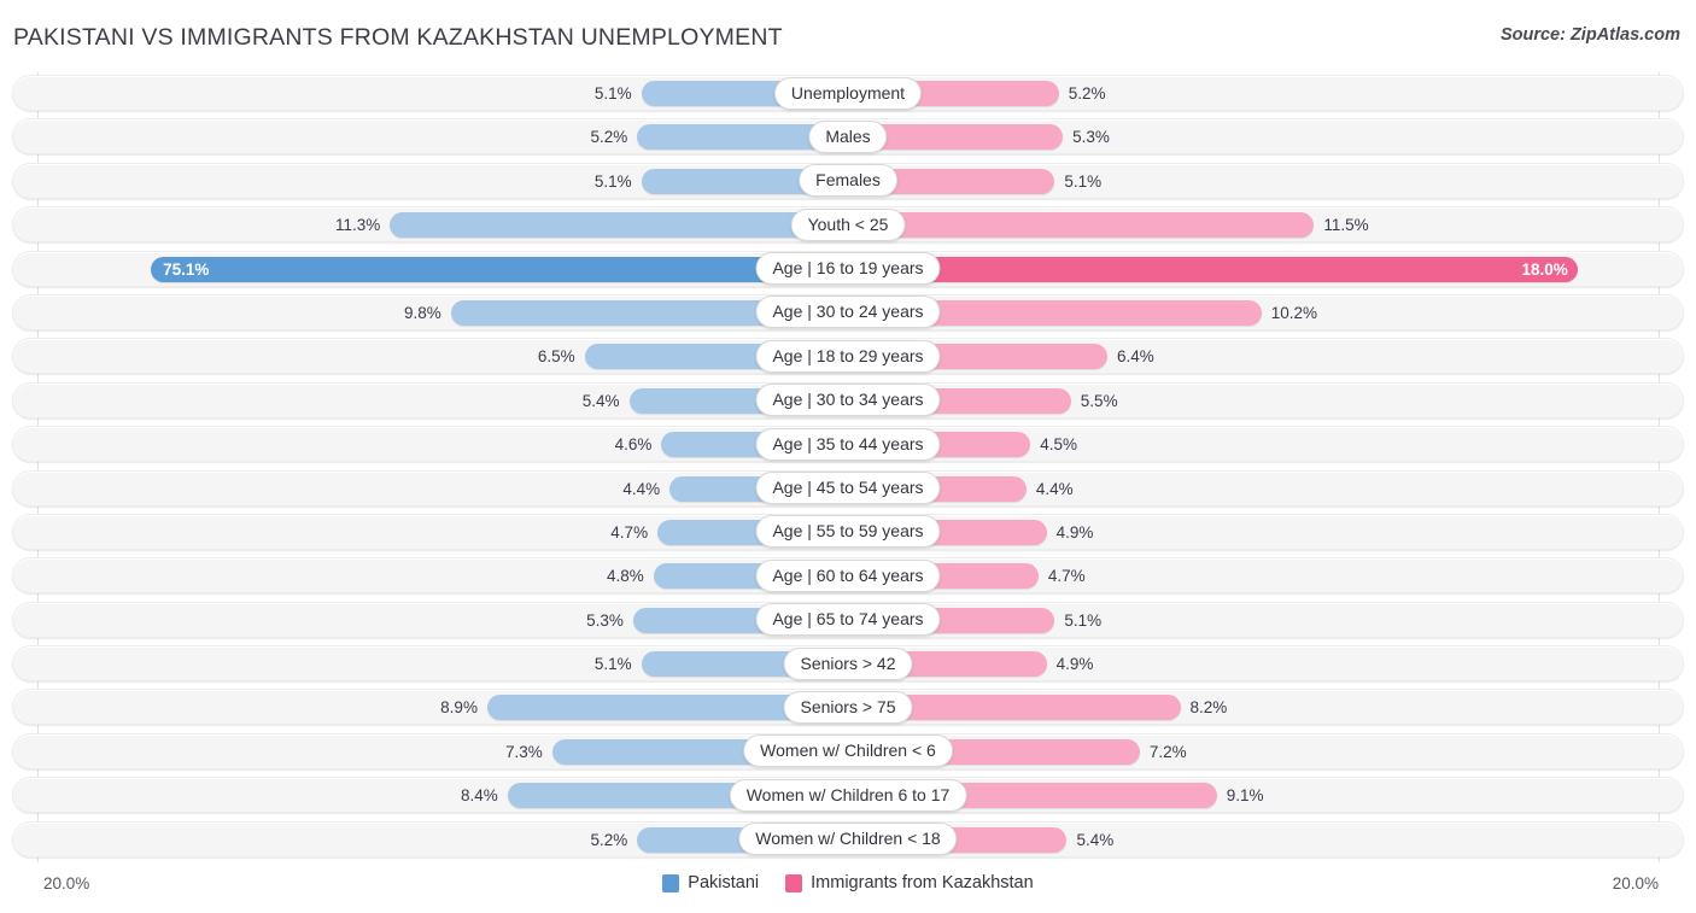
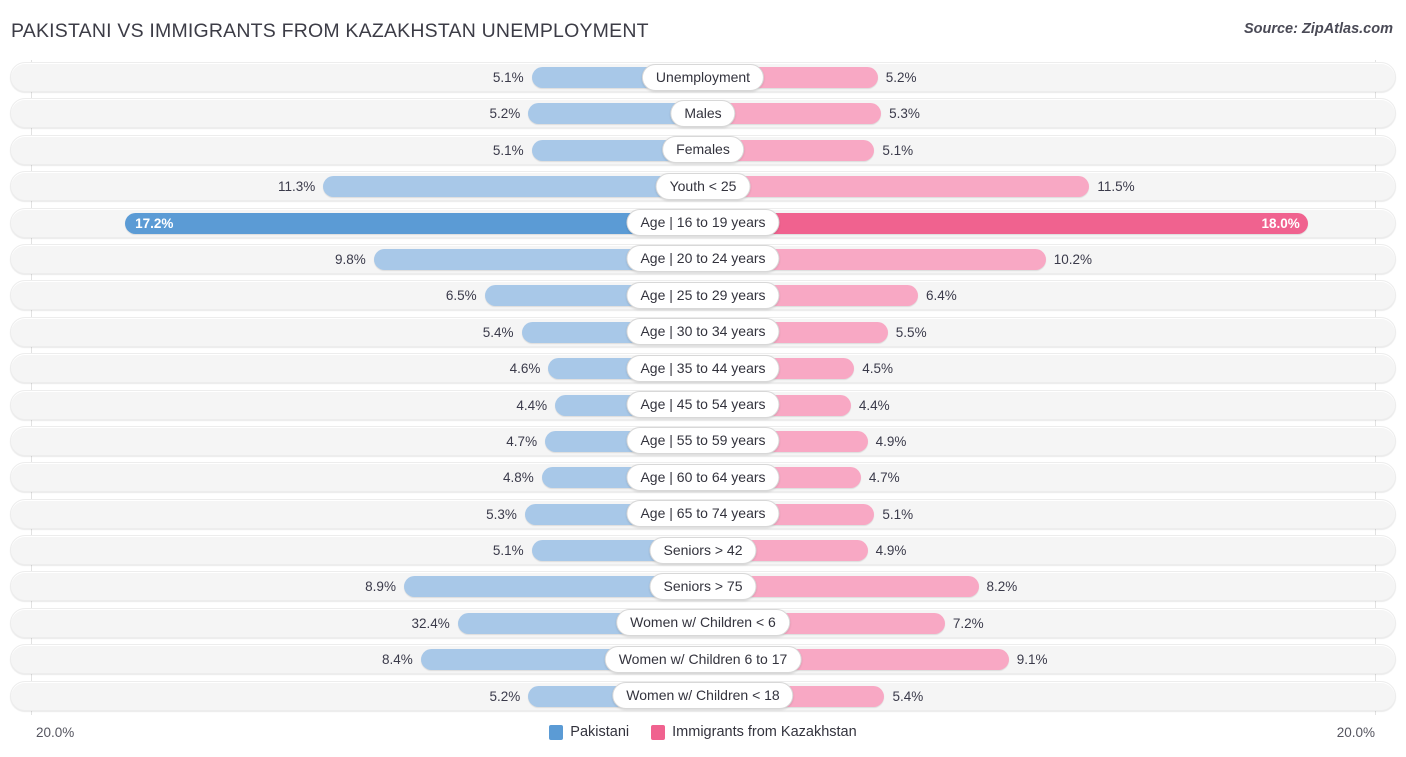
  PAKISTANI VS IMMIGRANTS FROM KAZAKHSTAN UNEMPLOYMENT
  Source: ZipAtlas.com
  5.1%
  5.2%
  Unemployment
  5.2%
  5.3%
  Males
  5.1%
  5.1%
  Females
  11.3%
  11.5%
  Youth < 25
- 75.1%
+ 17.2%
  18.0%
  Age | 16 to 19 years
  9.8%
  10.2%
- Age | 30 to 24 years
+ Age | 20 to 24 years
  6.5%
  6.4%
- Age | 18 to 29 years
+ Age | 25 to 29 years
  5.4%
  5.5%
  Age | 30 to 34 years
  4.6%
  4.5%
  Age | 35 to 44 years
  4.4%
  4.4%
  Age | 45 to 54 years
  4.7%
  4.9%
  Age | 55 to 59 years
  4.8%
  4.7%
  Age | 60 to 64 years
  5.3%
  5.1%
  Age | 65 to 74 years
  5.1%
  4.9%
  Seniors > 42
  8.9%
  8.2%
  Seniors > 75
- 7.3%
+ 32.4%
  7.2%
  Women w/ Children < 6
  8.4%
  9.1%
  Women w/ Children 6 to 17
  5.2%
  5.4%
  Women w/ Children < 18
  20.0%
  20.0%
  Pakistani
  Immigrants from Kazakhstan
